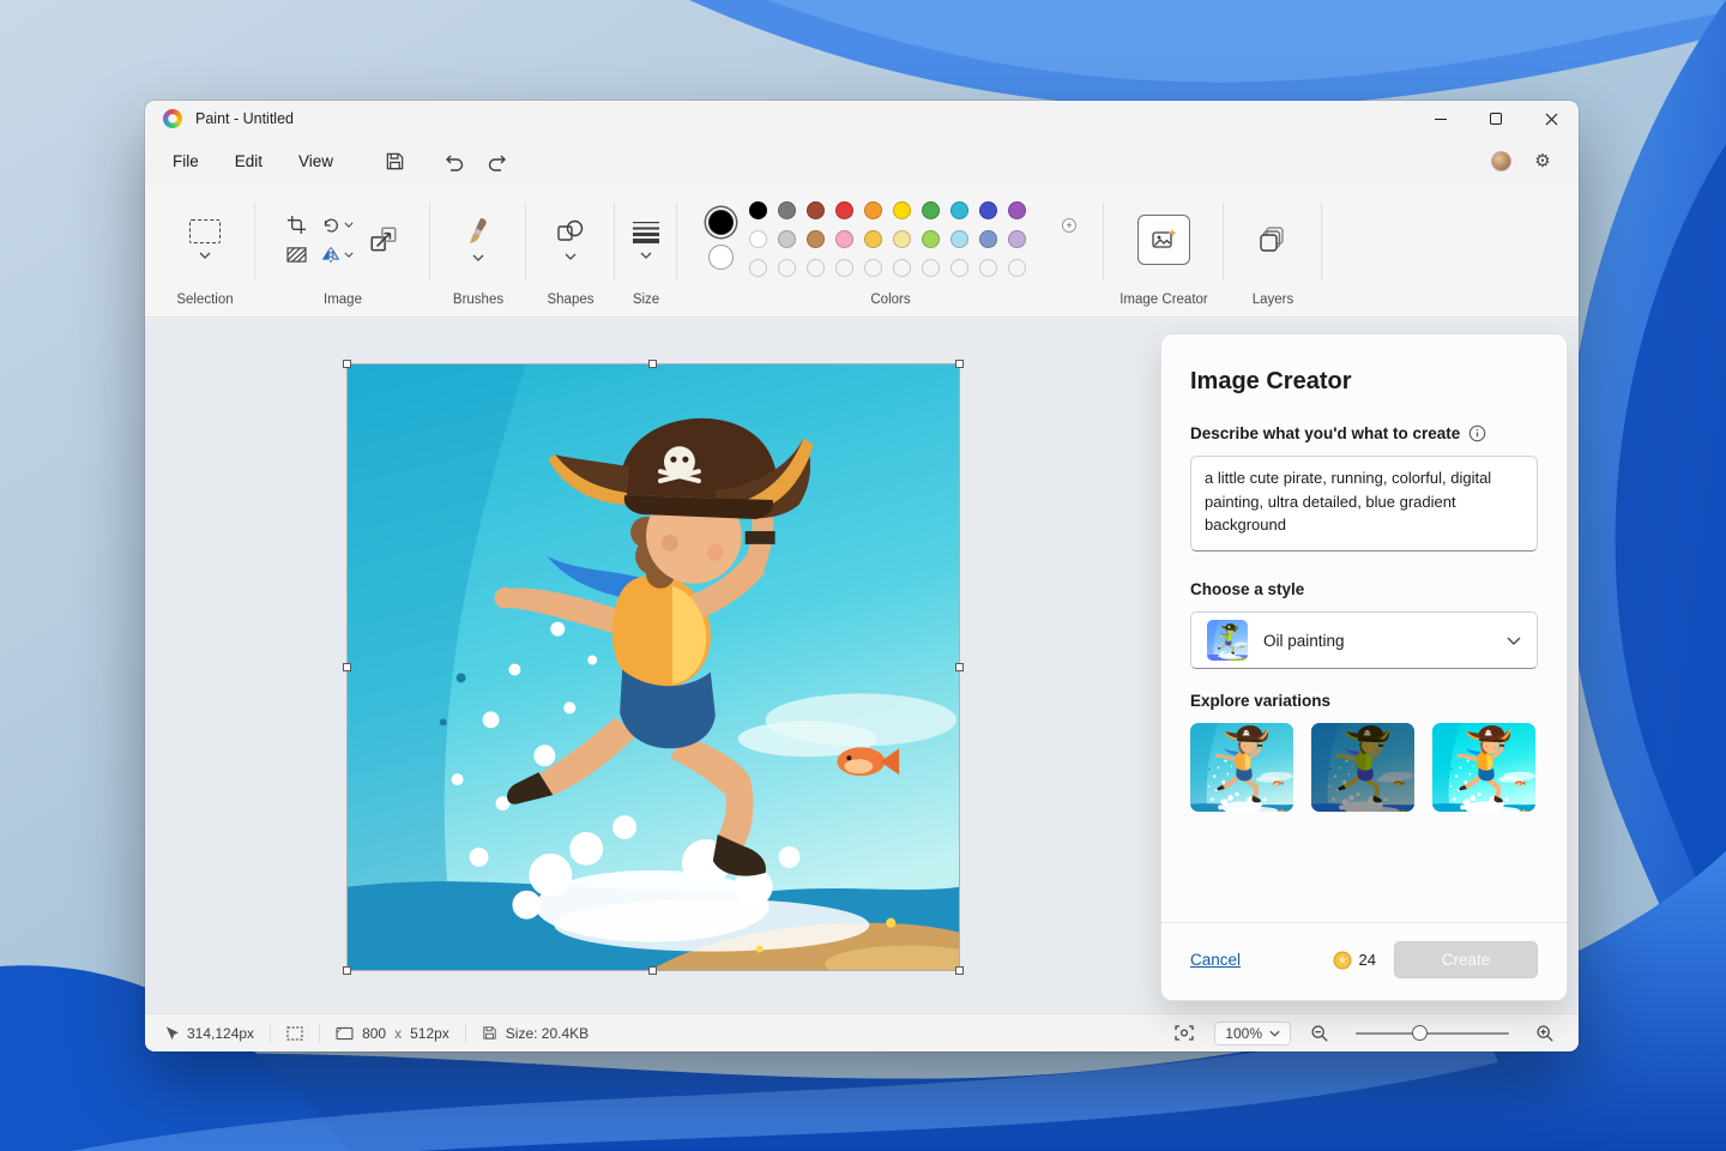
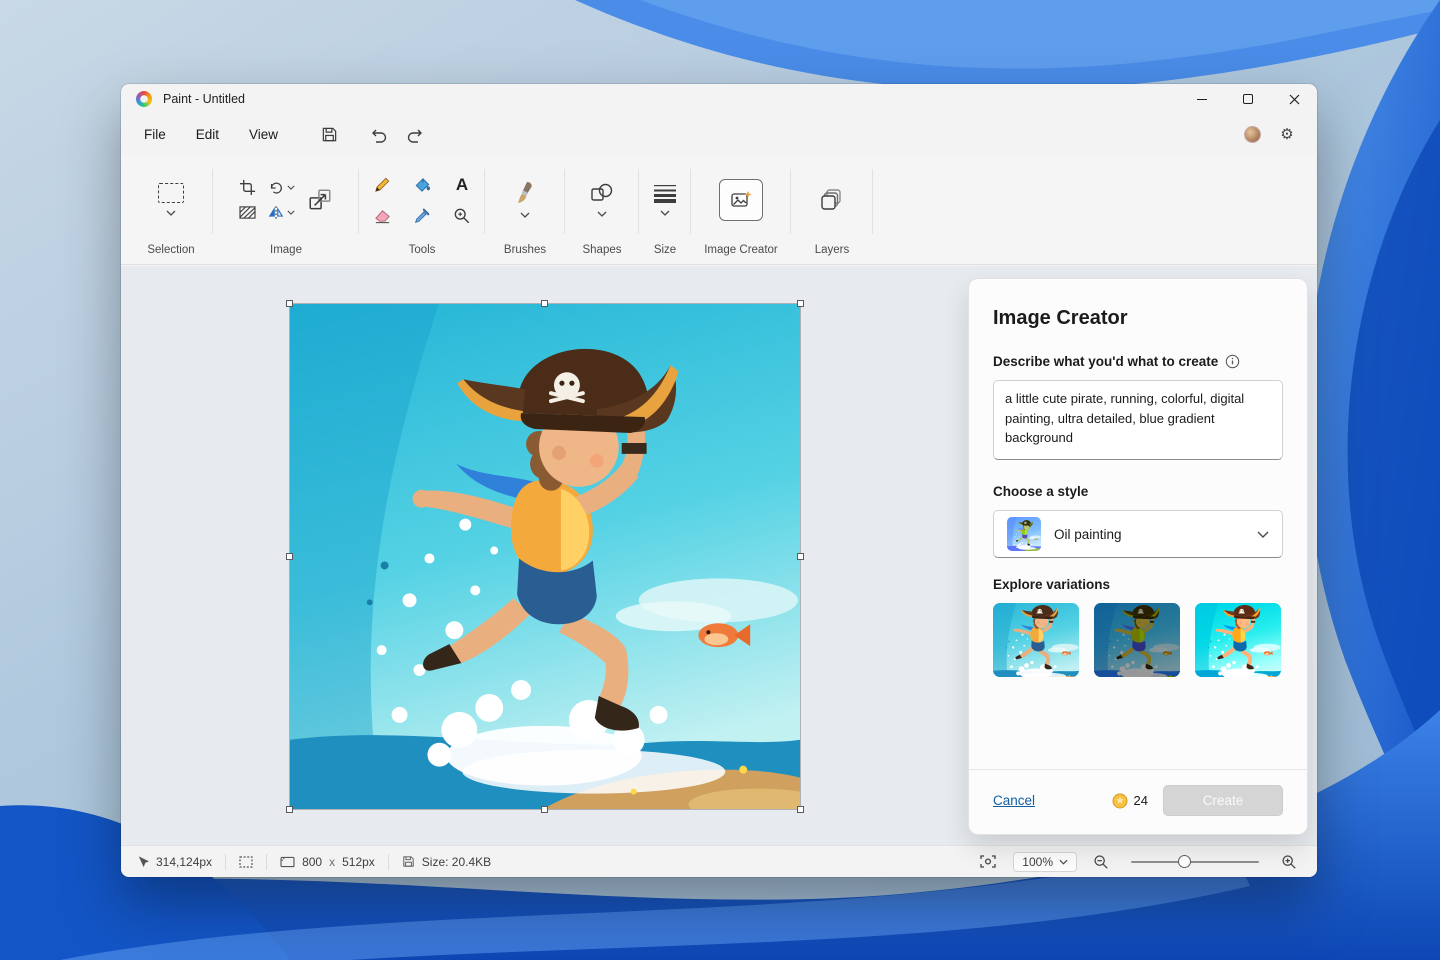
  Paint - Untitled
  File
  Edit
  View
  ⚙
  Selection
  Image
+ A
+ Tools
  Brushes
  Shapes
  Size
- +
- Colors
  Image Creator
  Layers
  Image Creator
  Describe what you'd what to create
  Choose a style
  Oil painting
  Explore variations
  Cancel
  24
  Create
  314,124px
  800
  x
  512px
  Size: 20.4KB
  100%
